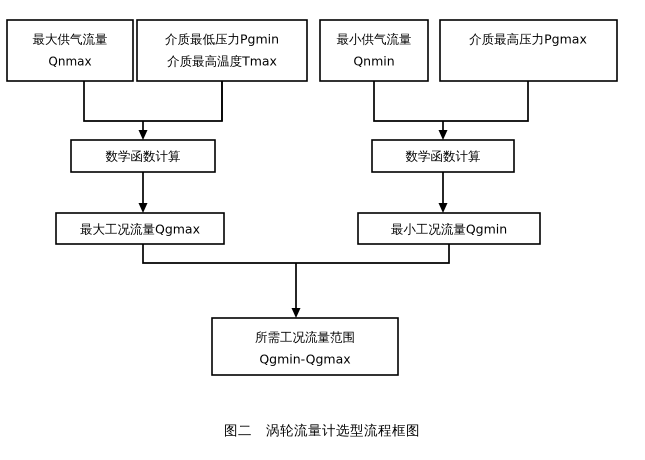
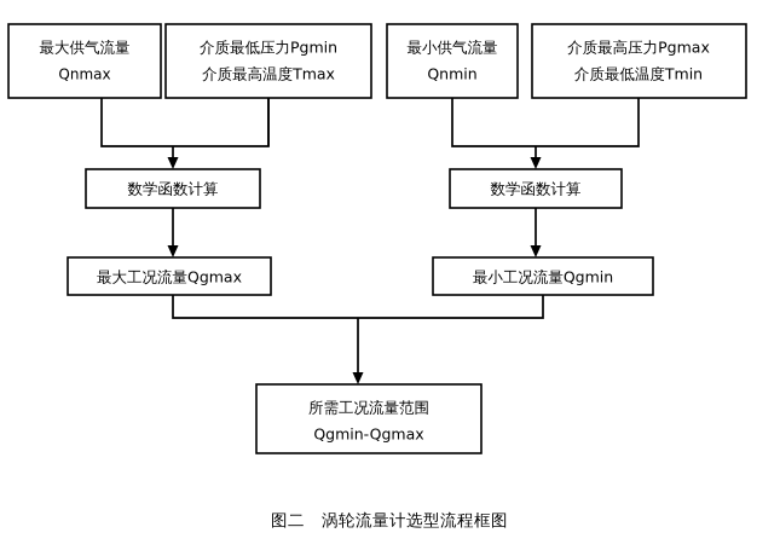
  最大供气流量
  Qnmax
  介质最低压力Pgmin
  介质最高温度Tmax
  最小供气流量
  Qnmin
  介质最高压力Pgmax
+ 介质最低温度Tmin
  数学函数计算
  数学函数计算
  最大工况流量Qgmax
  最小工况流量Qgmin
  所需工况流量范围
  Qgmin-Qgmax
  图二 涡轮流量计选型流程框图
